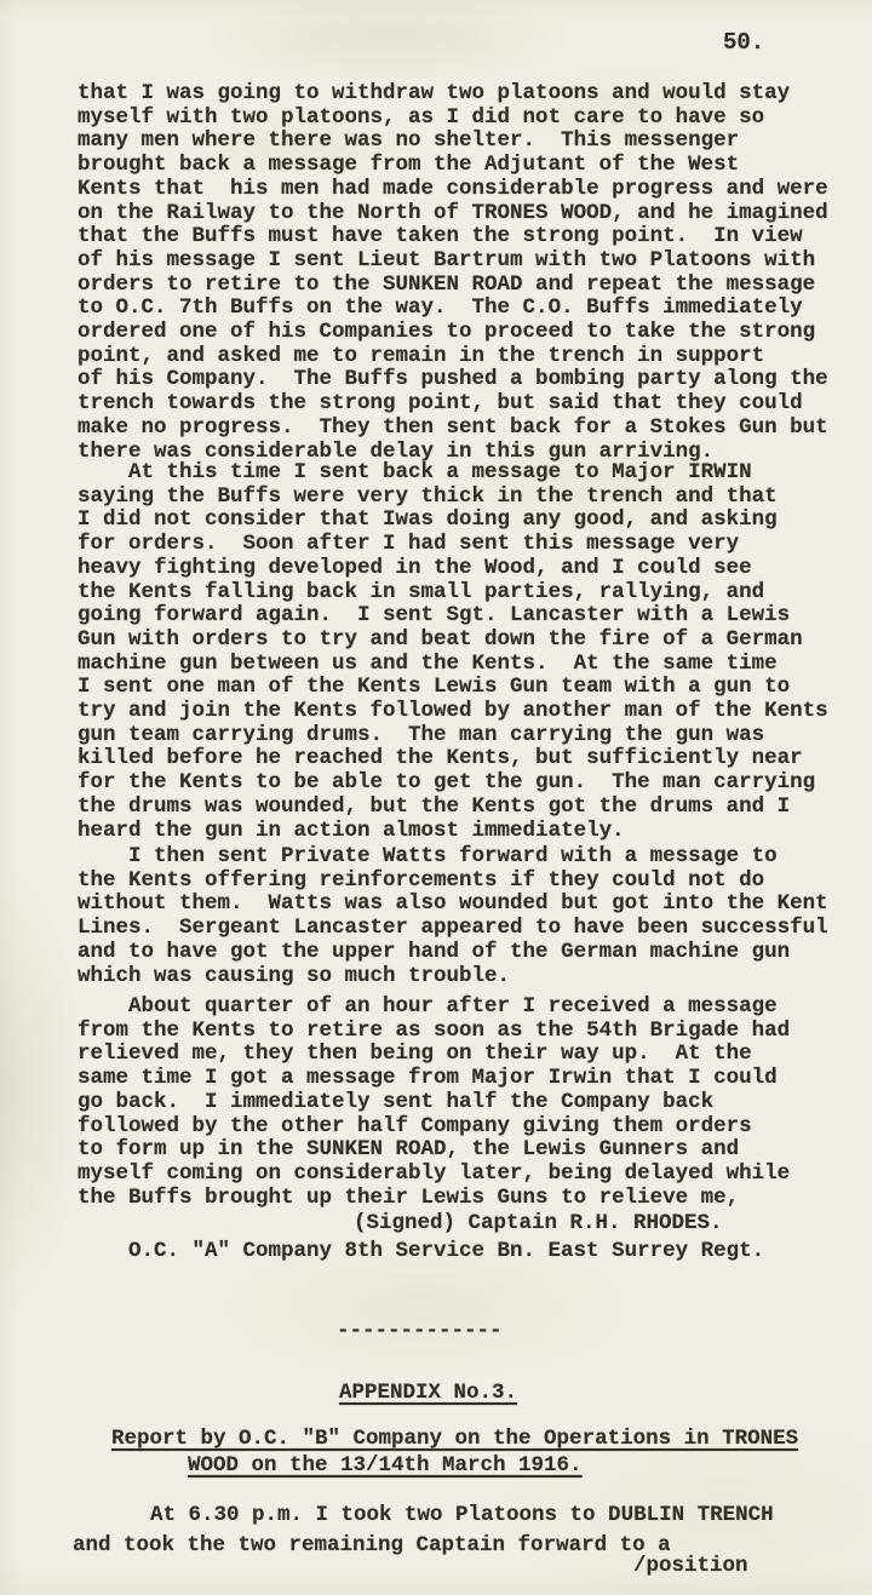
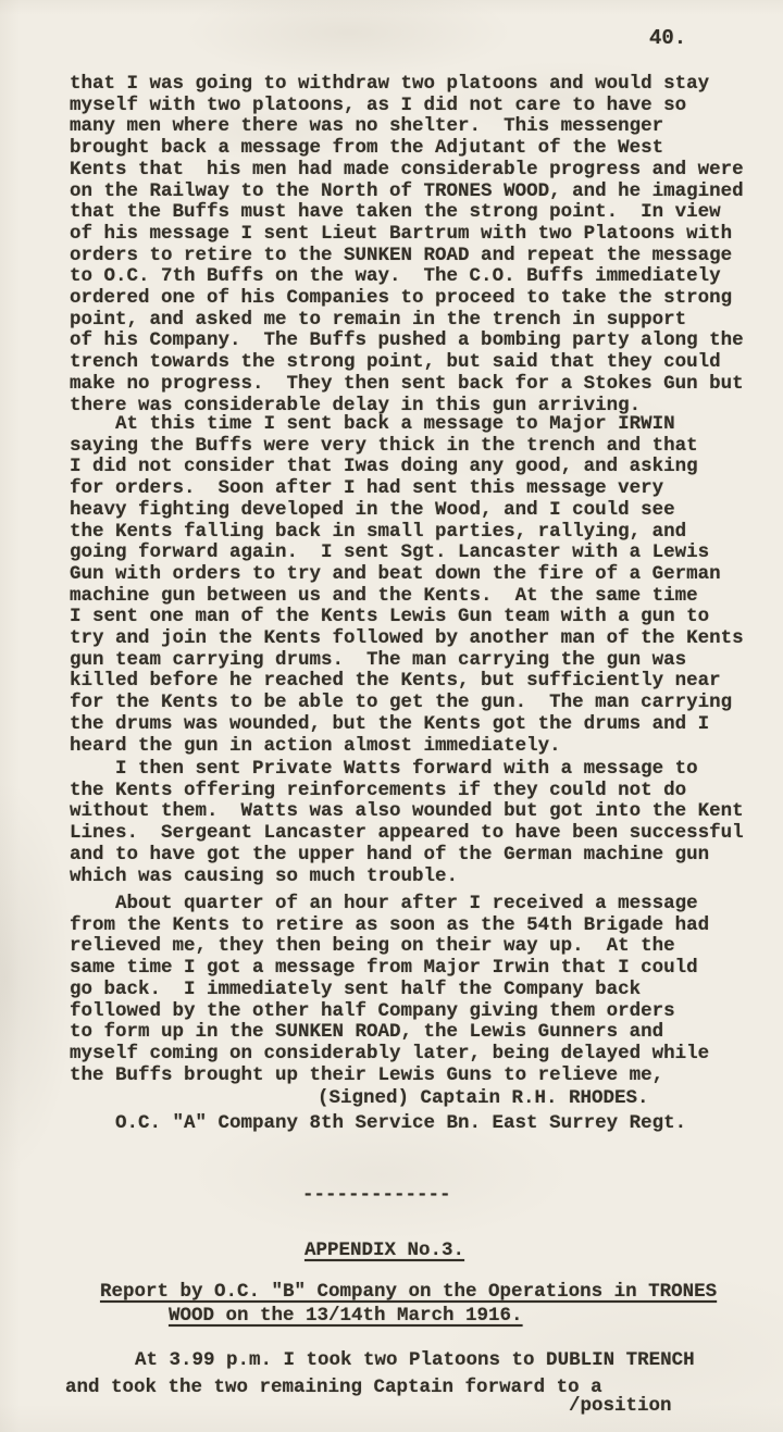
- 50.
+ 40.
  that I was going to withdraw two platoons and would stay
  myself with two platoons, as I did not care to have so
  many men where there was no shelter. This messenger
  brought back a message from the Adjutant of the West
  Kents that his men had made considerable progress and were
  on the Railway to the North of TRONES WOOD, and he imagined
  that the Buffs must have taken the strong point. In view
  of his message I sent Lieut Bartrum with two Platoons with
  orders to retire to the SUNKEN ROAD and repeat the message
  to O.C. 7th Buffs on the way. The C.O. Buffs immediately
  ordered one of his Companies to proceed to take the strong
  point, and asked me to remain in the trench in support
  of his Company. The Buffs pushed a bombing party along the
  trench towards the strong point, but said that they could
  make no progress. They then sent back for a Stokes Gun but
  there was considerable delay in this gun arriving.
  At this time I sent back a message to Major IRWIN
  saying the Buffs were very thick in the trench and that
  I did not consider that Iwas doing any good, and asking
  for orders. Soon after I had sent this message very
  heavy fighting developed in the Wood, and I could see
  the Kents falling back in small parties, rallying, and
  going forward again. I sent Sgt. Lancaster with a Lewis
  Gun with orders to try and beat down the fire of a German
  machine gun between us and the Kents. At the same time
  I sent one man of the Kents Lewis Gun team with a gun to
  try and join the Kents followed by another man of the Kents
  gun team carrying drums. The man carrying the gun was
  killed before he reached the Kents, but sufficiently near
  for the Kents to be able to get the gun. The man carrying
  the drums was wounded, but the Kents got the drums and I
  heard the gun in action almost immediately.
  I then sent Private Watts forward with a message to
  the Kents offering reinforcements if they could not do
  without them. Watts was also wounded but got into the Kent
  Lines. Sergeant Lancaster appeared to have been successful
  and to have got the upper hand of the German machine gun
  which was causing so much trouble.
  About quarter of an hour after I received a message
  from the Kents to retire as soon as the 54th Brigade had
  relieved me, they then being on their way up. At the
  same time I got a message from Major Irwin that I could
  go back. I immediately sent half the Company back
  followed by the other half Company giving them orders
  to form up in the SUNKEN ROAD, the Lewis Gunners and
  myself coming on considerably later, being delayed while
  the Buffs brought up their Lewis Guns to relieve me,
  (Signed) Captain R.H. RHODES.
  O.C. "A" Company 8th Service Bn. East Surrey Regt.
  -------------
  APPENDIX No.3.
  Report by O.C. "B" Company on the Operations in TRONES
  WOOD on the 13/14th March 1916.
- At 6.30 p.m. I took two Platoons to DUBLIN TRENCH
+ At 3.99 p.m. I took two Platoons to DUBLIN TRENCH
  and took the two remaining Captain forward to a
  /position
